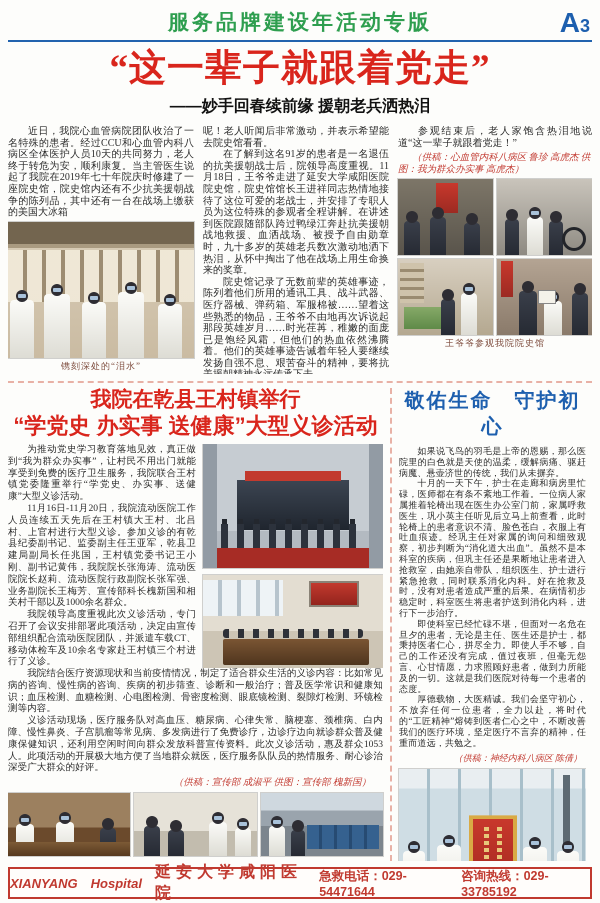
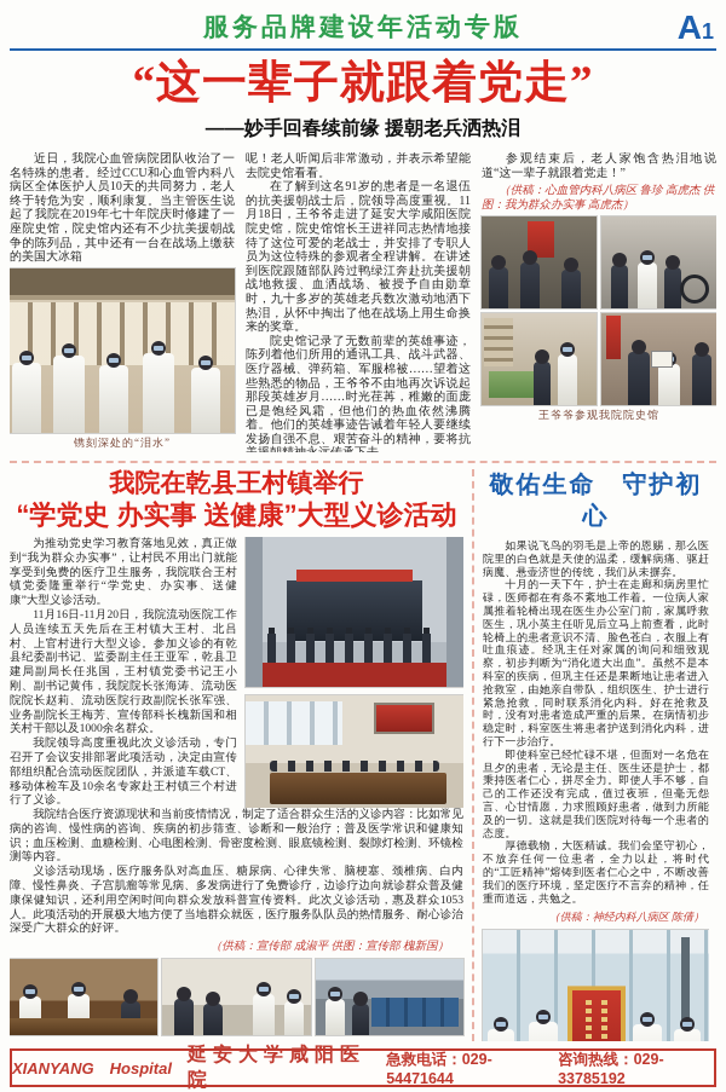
  服务品牌建设年活动专版
- A3
+ A1
  “这一辈子就跟着党走”
  ——妙手回春续前缘 援朝老兵洒热泪
  近日，我院心血管病院团队收治了一名特殊的患者。经过CCU和心血管内科八病区全体医护人员10天的共同努力，老人终于转危为安，顺利康复。当主管医生说起了我院在2019年七十年院庆时修建了一座院史馆，院史馆内还有不少抗美援朝战争的陈列品，其中还有一台在战场上缴获的美国大冰箱
  镌刻深处的“泪水”
  呢！老人听闻后非常激动，并表示希望能去院史馆看看。
  在了解到这名91岁的患者是一名退伍的抗美援朝战士后，院领导高度重视。11月18日，王爷爷走进了延安大学咸阳医院院史馆，院史馆馆长王进祥同志热情地接待了这位可爱的老战士，并安排了专职人员为这位特殊的参观者全程讲解。在讲述到医院跟随部队跨过鸭绿江奔赴抗美援朝战地救援、血洒战场、被授予自由勋章时，九十多岁的英雄老兵数次激动地洒下热泪，从怀中掏出了他在战场上用生命换来的奖章。
  院史馆记录了无数前辈的英雄事迹，陈列着他们所用的通讯工具、战斗武器、医疗器械、弹药箱、军服棉被……望着这些熟悉的物品，王爷爷不由地再次诉说起那段英雄岁月……时光荏苒，稚嫩的面庞已是饱经风霜，但他们的热血依然沸腾着。他们的英雄事迹告诫着年轻人要继续发扬自强不息、艰苦奋斗的精神，要将抗
  参观结束后，老人家饱含热泪地说道“这一辈子就跟着党走！”
  （供稿：心血管内科八病区 鲁珍 高虎杰 供图：我为群众办实事 高虎杰）
  王爷爷参观我院院史馆
  我院在乾县王村镇举行
  “学党史 办实事 送健康”大型义诊活动
  为推动党史学习教育落地见效，真正做到“我为群众办实事”，让村民不用出门就能享受到免费的医疗卫生服务，我院联合王村镇党委隆重举行“学党史、办实事、送健康”大型义诊活动。
  11月16日-11月20日，我院流动医院工作人员连续五天先后在王村镇大王村、北吕村、上官村进行大型义诊。参加义诊的有乾县纪委副书记、监委副主任王亚军，乾县卫建局副局长任兆国，王村镇党委书记王小刚、副书记黄伟，我院院长张海涛、流动医院院长赵莉、流动医院行政副院长张军强、业务副院长王梅芳、宣传部科长槐新国和相关村干部以及1000余名群众。
  我院领导高度重视此次义诊活动，专门召开了会议安排部署此项活动，决定由宣传部组织配合流动医院团队，并派遣车载CT、移动体检车及10余名专家赴王村镇三个村进行了义诊。
  我院结合医疗资源现状和当前疫情情况，制定了适合群众生活的义诊内容：比如常见病的咨询、慢性病的咨询、疾病的初步筛查、诊断和一般治疗；普及医学常识和健康知识；血压检测、血糖检测、心电图检测、骨密度检测、眼底镜检测、裂隙灯检测、环镜检测等内容。
  义诊活动现场，医疗服务队对高血压、糖尿病、心律失常、脑梗塞、颈椎病、白内障、慢性鼻炎、子宫肌瘤等常见病、多发病进行了免费诊疗，边诊疗边向就诊群众普及健康保健知识，还利用空闲时间向群众发放科普宣传资料。此次义诊活动，惠及群众1053人。此项活动的开展极大地方便了当地群众就医，医疗服务队队员的热情服务、耐心诊治深受广大群众的好评。
  （供稿：宣传部 成淑平 供图：宣传部 槐新国）
  敬佑生命 守护初心
  如果说飞鸟的羽毛是上帝的恩赐，那么医院里的白色就是天使的温柔，缓解病痛、驱赶病魔、悬壶济世的传统，我们从未摒弃。
  十月的一天下午，护士在走廊和病房里忙碌，医师都在有条不紊地工作着。一位病人家属推着轮椅出现在医生办公室门前，家属呼救医生，巩小英主任听见后立马上前查看，此时轮椅上的患者意识不清、脸色苍白，衣服上有吐血痕迹。经巩主任对家属的询问和细致观察，初步判断为“消化道大出血”。虽然不是本科室的疾病，但巩主任还是果断地让患者进入抢救室，由她亲自带队，组织医生、护士进行紧急抢救，同时联系消化内科。好在抢救及时，没有对患者造成严重的后果。在病情初步稳定时，科室医生将患者护送到消化内科，进行下一步治疗。
  即使科室已经忙碌不堪，但面对一名危在旦夕的患者，无论是主任、医生还是护士，都秉持医者仁心，拼尽全力。即使人手不够，自己的工作还没有完成，值过夜班，但毫无怨言、心甘情愿，力求照顾好患者，做到力所能及的一切。这就是我们医院对待每一个患者的态度。
  厚德载物，大医精诚。我们会坚守初心，不放弃任何一位患者，全力以赴，将时代的“工匠精神”熔铸到医者仁心之中，不断改善我们的医疗环境，坚定医疗不言弃的精神，任重而道远，共勉之。
  （供稿：神经内科八病区 陈倩）
  XIANYANG
  Hospital
  延安大学咸阳医院
  急救电话：029-54471644
  咨询热线：029-33785192
